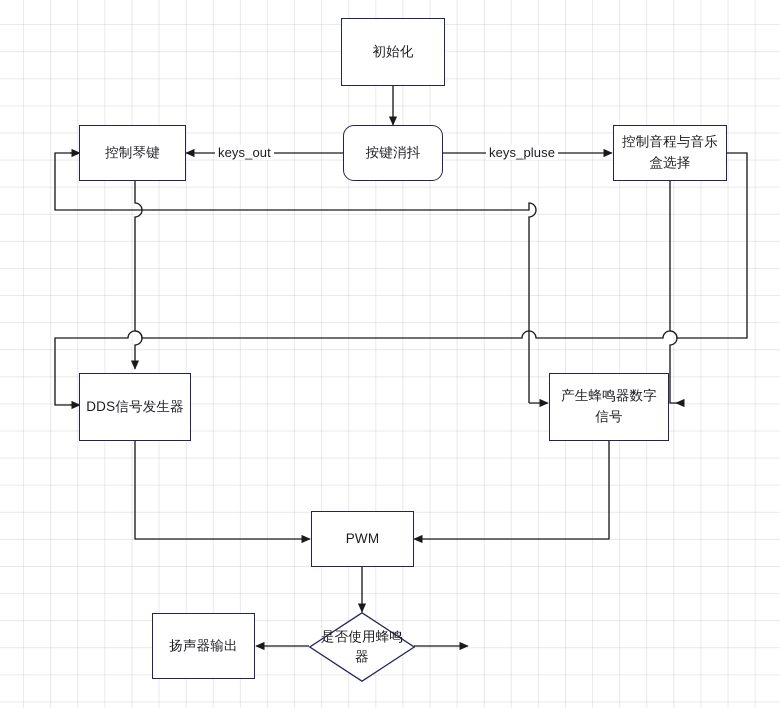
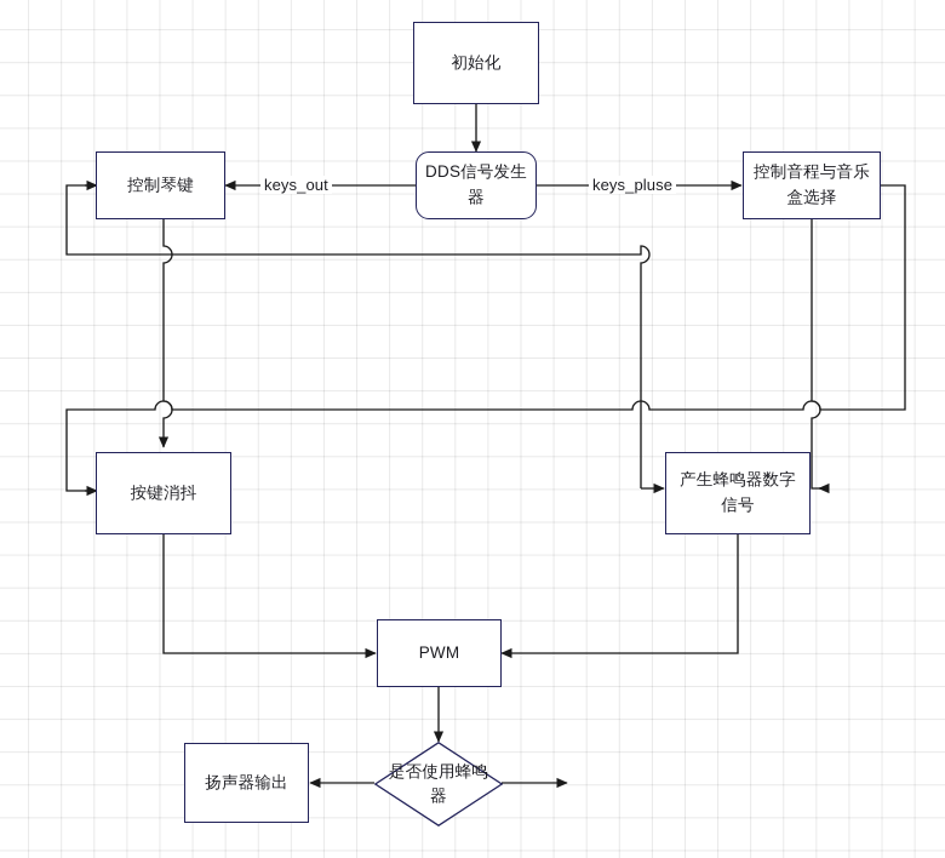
  初始化
  控制琴键
- 按键消抖
+ DDS信号发生器
  控制音程与音乐盒选择
- DDS信号发生器
+ 按键消抖
  产生蜂鸣器数字信号
  PWM
  是否使用蜂鸣器
  扬声器输出
  keys_out
  keys_pluse
